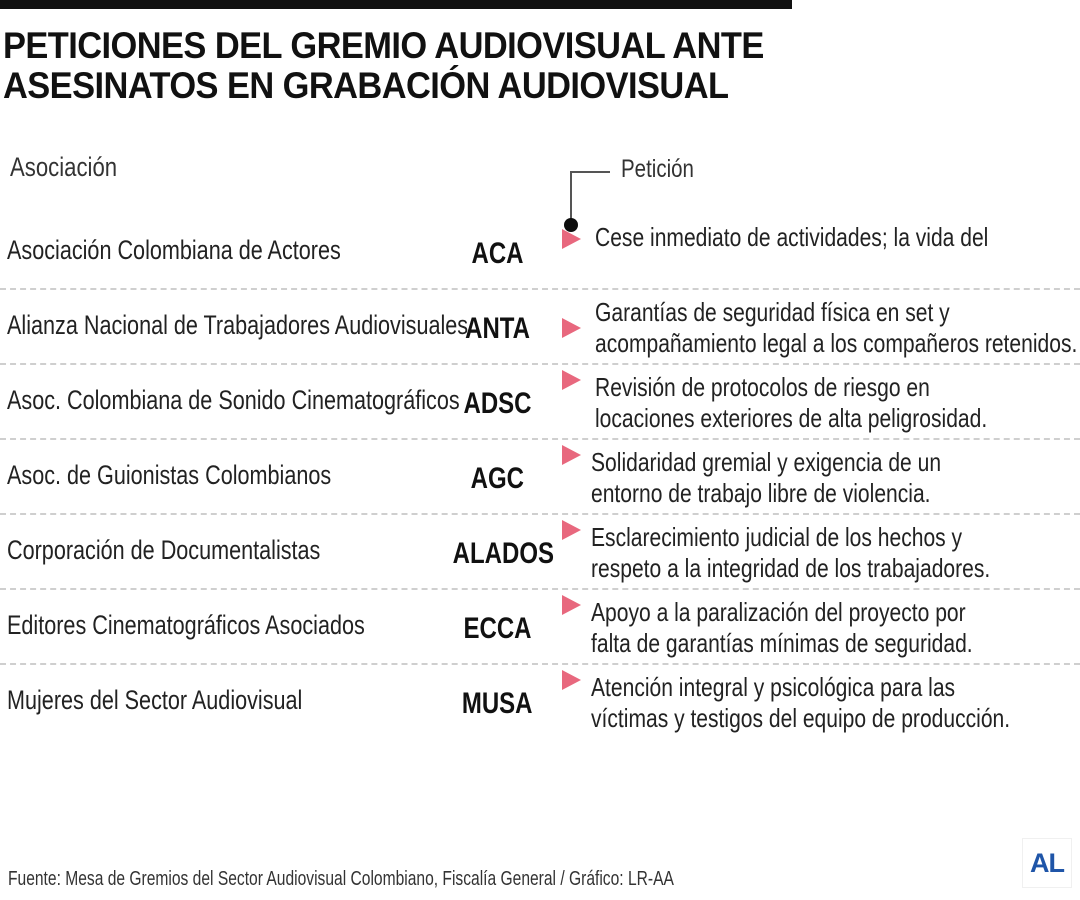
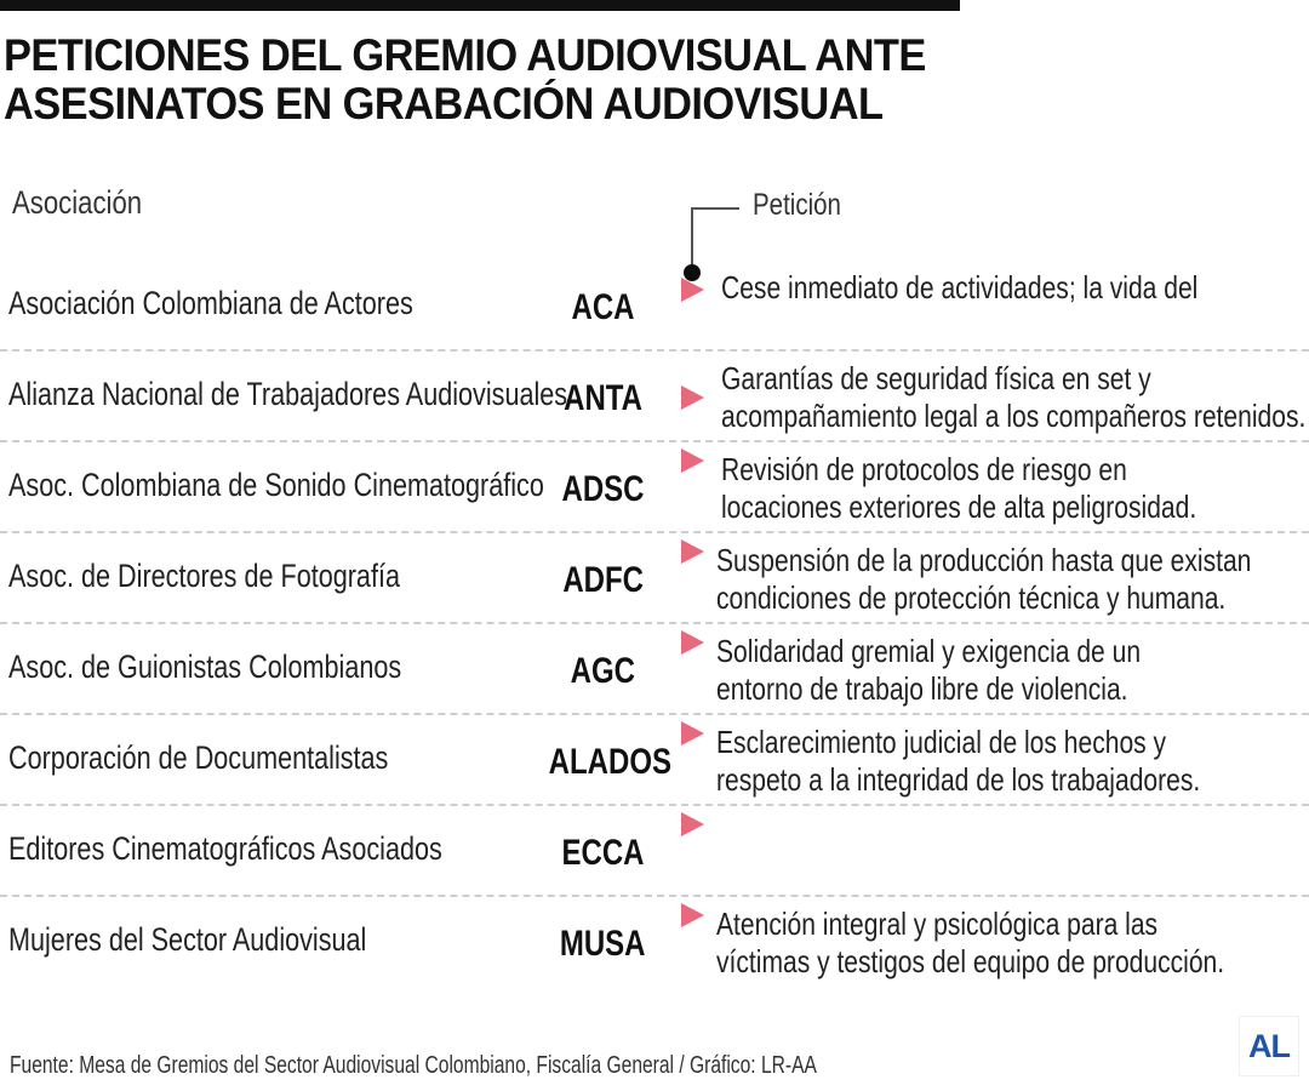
  PETICIONES DEL GREMIO AUDIOVISUAL ANTE
  ASESINATOS EN GRABACIÓN AUDIOVISUAL
  Asociación
  Petición
  Asociación Colombiana de Actores
  ACA
  Cese inmediato de actividades; la vida del
  Alianza Nacional de Trabajadores Audiovisuales
  ANTA
  Garantías de seguridad física en set y
  acompañamiento legal a los compañeros retenidos.
- Asoc. Colombiana de Sonido Cinematográficos
+ Asoc. Colombiana de Sonido Cinematográfico
  ADSC
  Revisión de protocolos de riesgo en
  locaciones exteriores de alta peligrosidad.
+ Asoc. de Directores de Fotografía
+ ADFC
+ Suspensión de la producción hasta que existan
+ condiciones de protección técnica y humana.
  Asoc. de Guionistas Colombianos
  AGC
  Solidaridad gremial y exigencia de un
  entorno de trabajo libre de violencia.
  Corporación de Documentalistas
  ALADOS
  Esclarecimiento judicial de los hechos y
  respeto a la integridad de los trabajadores.
  Editores Cinematográficos Asociados
  ECCA
- Apoyo a la paralización del proyecto por
- falta de garantías mínimas de seguridad.
  Mujeres del Sector Audiovisual
  MUSA
  Atención integral y psicológica para las
  víctimas y testigos del equipo de producción.
  Fuente: Mesa de Gremios del Sector Audiovisual Colombiano, Fiscalía General / Gráfico: LR-AA
  AL
